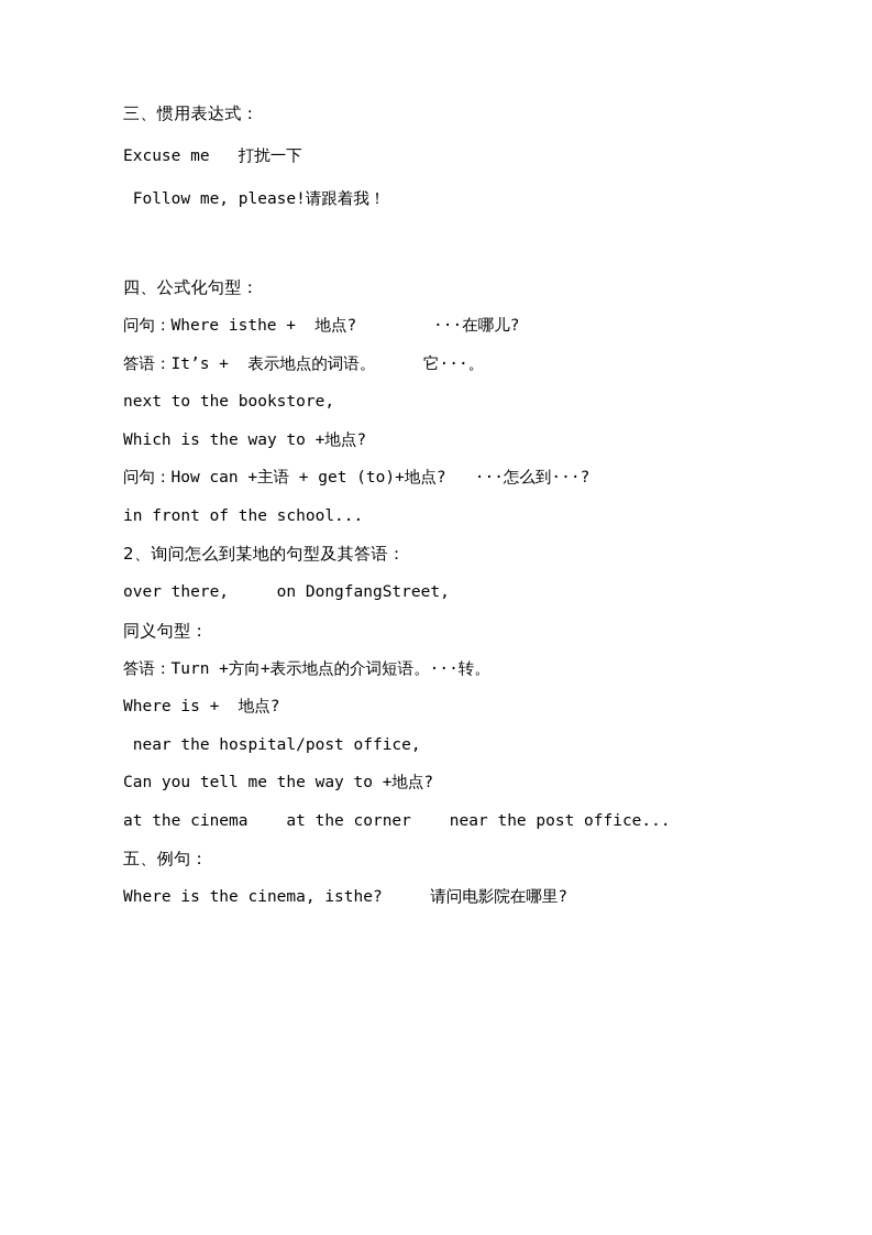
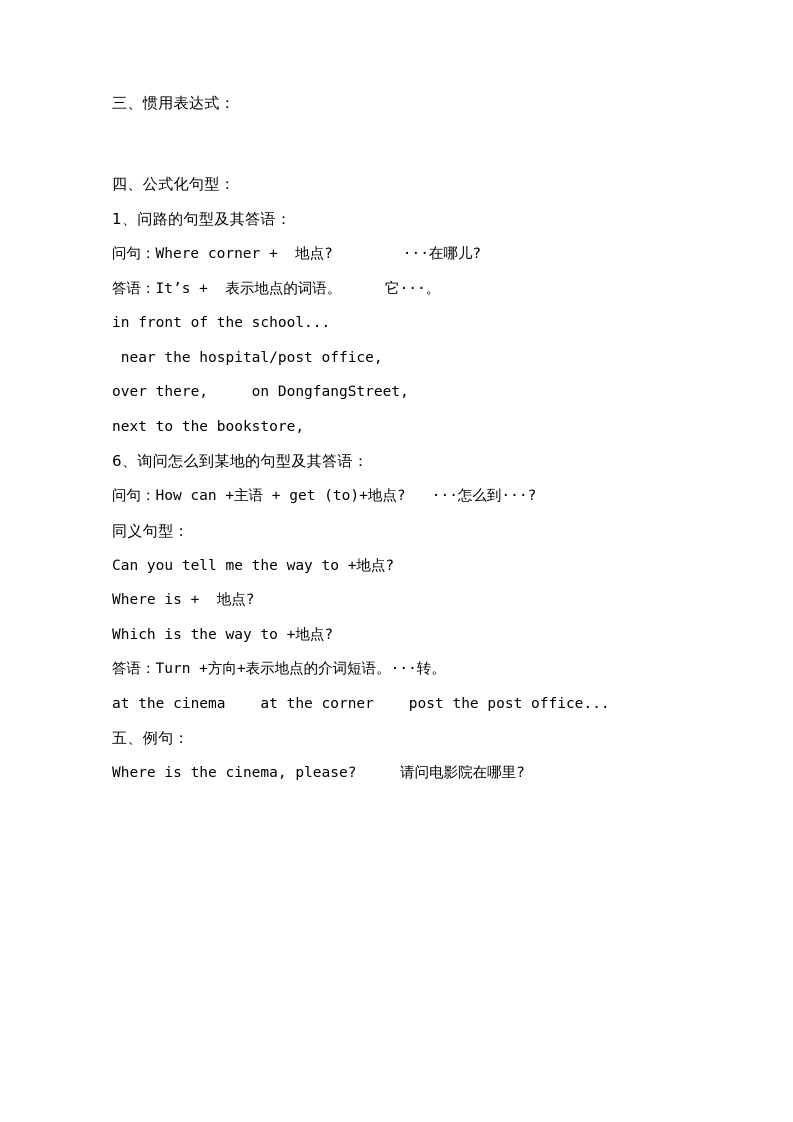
  三、惯用表达式：
- Excuse me 打扰一下
- Follow me, please!请跟着我！
  四、公式化句型：
+ 1、问路的句型及其答语：
- 问句：Where isthe + 地点? ···在哪儿?
+ 问句：Where corner + 地点? ···在哪儿?
  答语：It’s + 表示地点的词语。 它···。
- next to the bookstore,
+ in front of the school...
- Which is the way to +地点?
+ near the hospital/post office,
- 问句：How can +主语 + get (to)+地点? ···怎么到···?
+ over there, on DongfangStreet,
- in front of the school...
+ next to the bookstore,
- 2、询问怎么到某地的句型及其答语：
+ 6、询问怎么到某地的句型及其答语：
- over there, on DongfangStreet,
+ 问句：How can +主语 + get (to)+地点? ···怎么到···?
  同义句型：
- 答语：Turn +方向+表示地点的介词短语。···转。
+ Can you tell me the way to +地点?
  Where is + 地点?
- near the hospital/post office,
+ Which is the way to +地点?
- Can you tell me the way to +地点?
+ 答语：Turn +方向+表示地点的介词短语。···转。
- at the cinema at the corner near the post office...
+ at the cinema at the corner post the post office...
  五、例句：
- Where is the cinema, isthe? 请问电影院在哪里?
+ Where is the cinema, please? 请问电影院在哪里?
